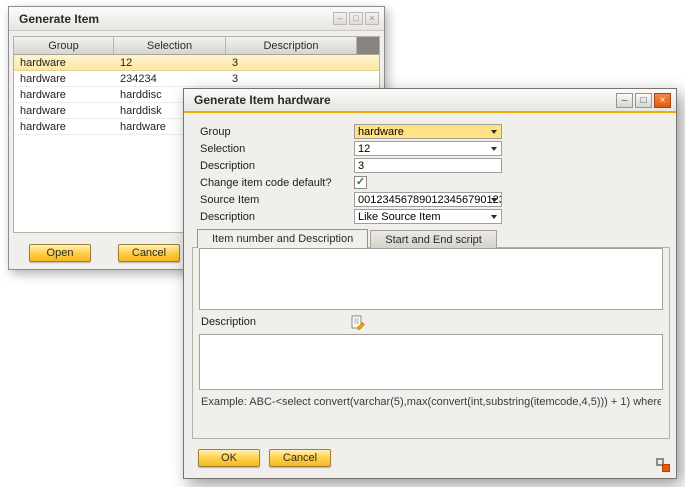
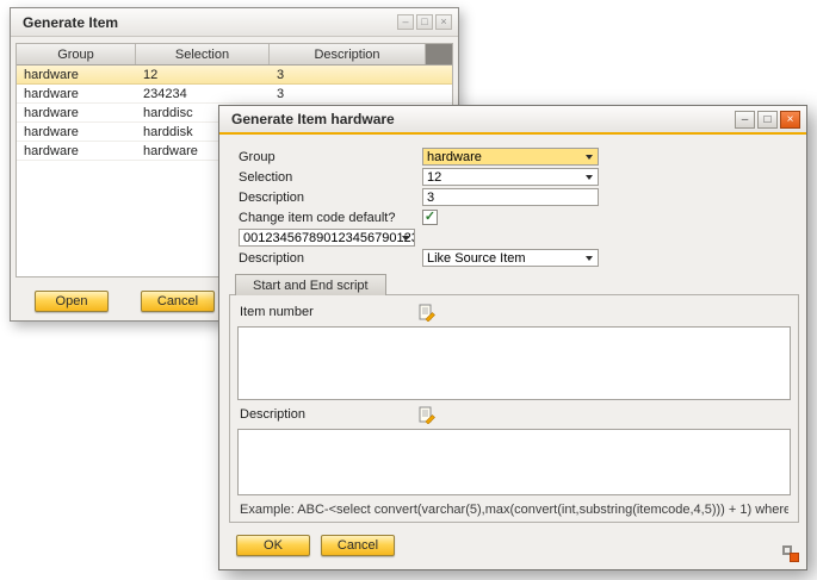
  Generate Item
  –
  □
  ×
  Group
  Selection
  Description
  hardware
  12
  3
  hardware
  234234
  3
  hardware
  harddisc
  hardware
  harddisk
  hardware
  hardware
  Open
  Cancel
  Generate Item hardware
  –
  □
  ×
  Group
  hardware
  Selection
  12
  Description
  3
  Change item code default?
  ✓
- Source Item
  00123456789012345679012
  Description
  Like Source Item
- Item number and Description
  Start and End script
+ Item number
  Description
  Example: ABC-<select convert(varchar(5),max(convert(int,substring(itemcode,4,5))) + 1) where
  OK
  Cancel
